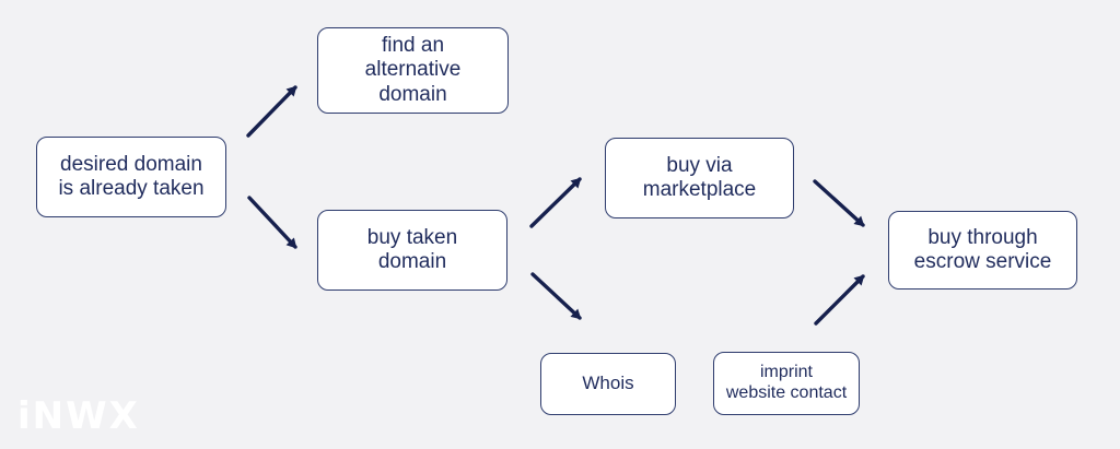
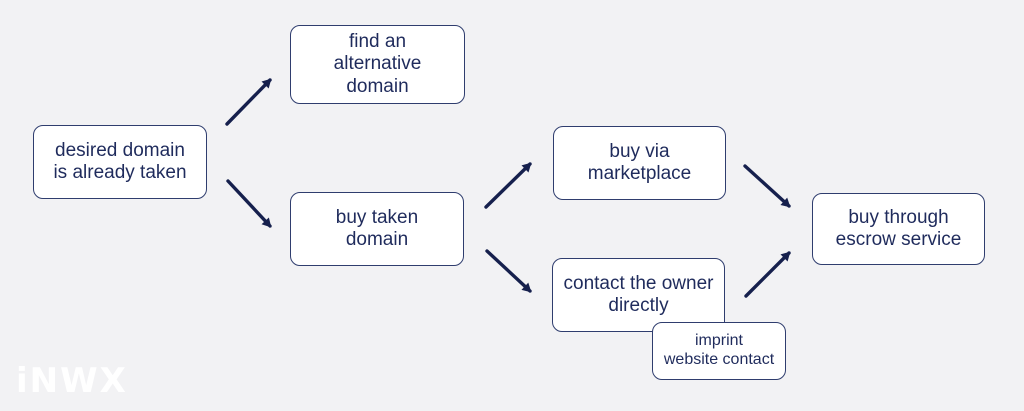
  desired domain
  is already taken
  find an
  alternative
  domain
  buy taken
  domain
  buy via
  marketplace
+ contact the owner
+ directly
  buy through
  escrow service
- Whois
  imprint
  website contact
